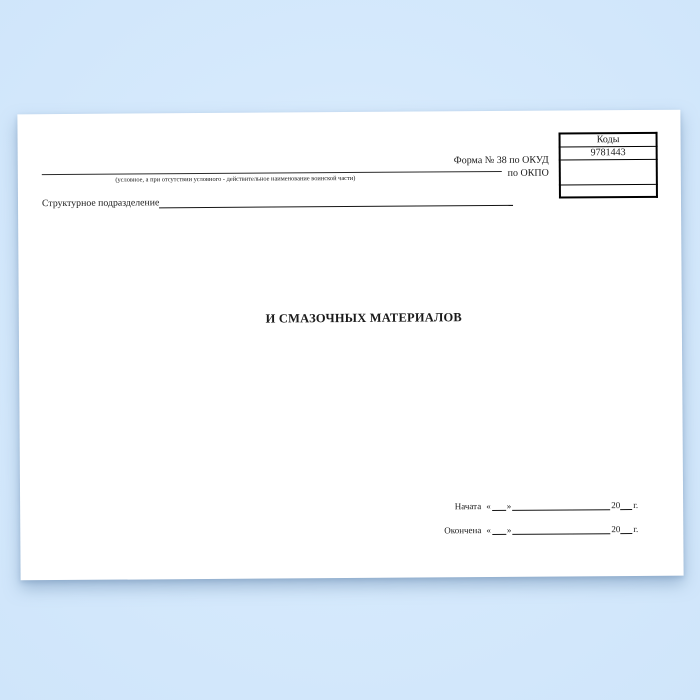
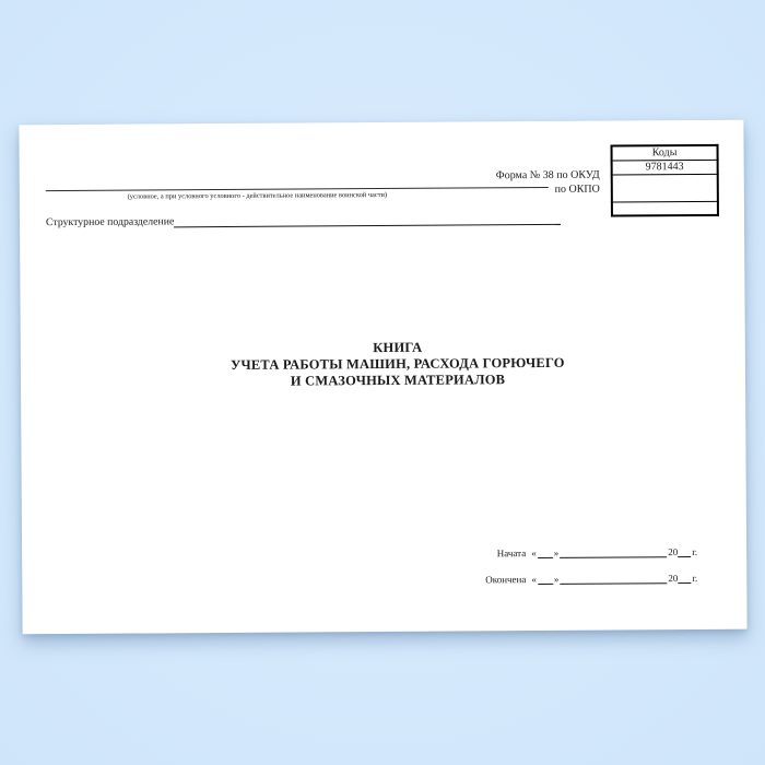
  Форма № 38 по ОКУД
  по ОКПО
  Коды
  9781443
- (условное, а при отсутствии условного - действительное наименование воинской части)
+ (условное, а при условного условного - действительное наименование воинской части)
  Структурное подразделение
+ КНИГА
+ УЧЕТА РАБОТЫ МАШИН, РАСХОДА ГОРЮЧЕГО
  И СМАЗОЧНЫХ МАТЕРИАЛОВ
  Начата
  «
  »
  20
  г.
  Окончена
  «
  »
  20
  г.
